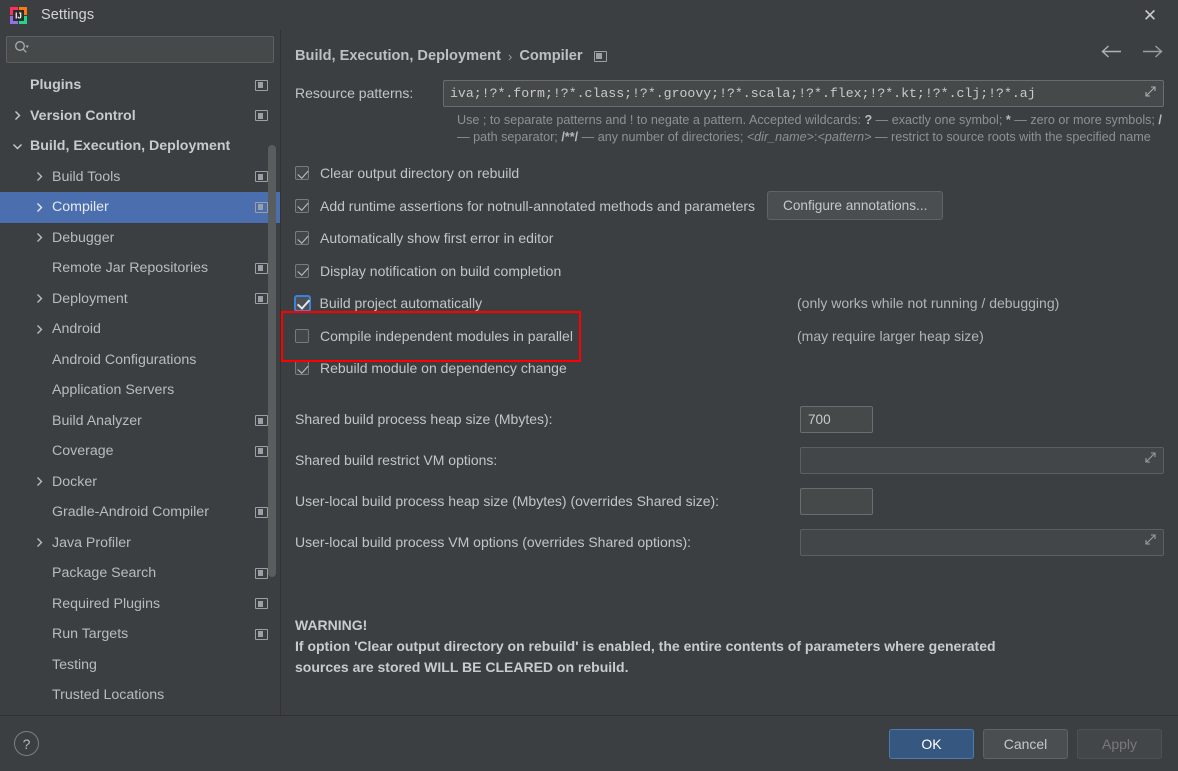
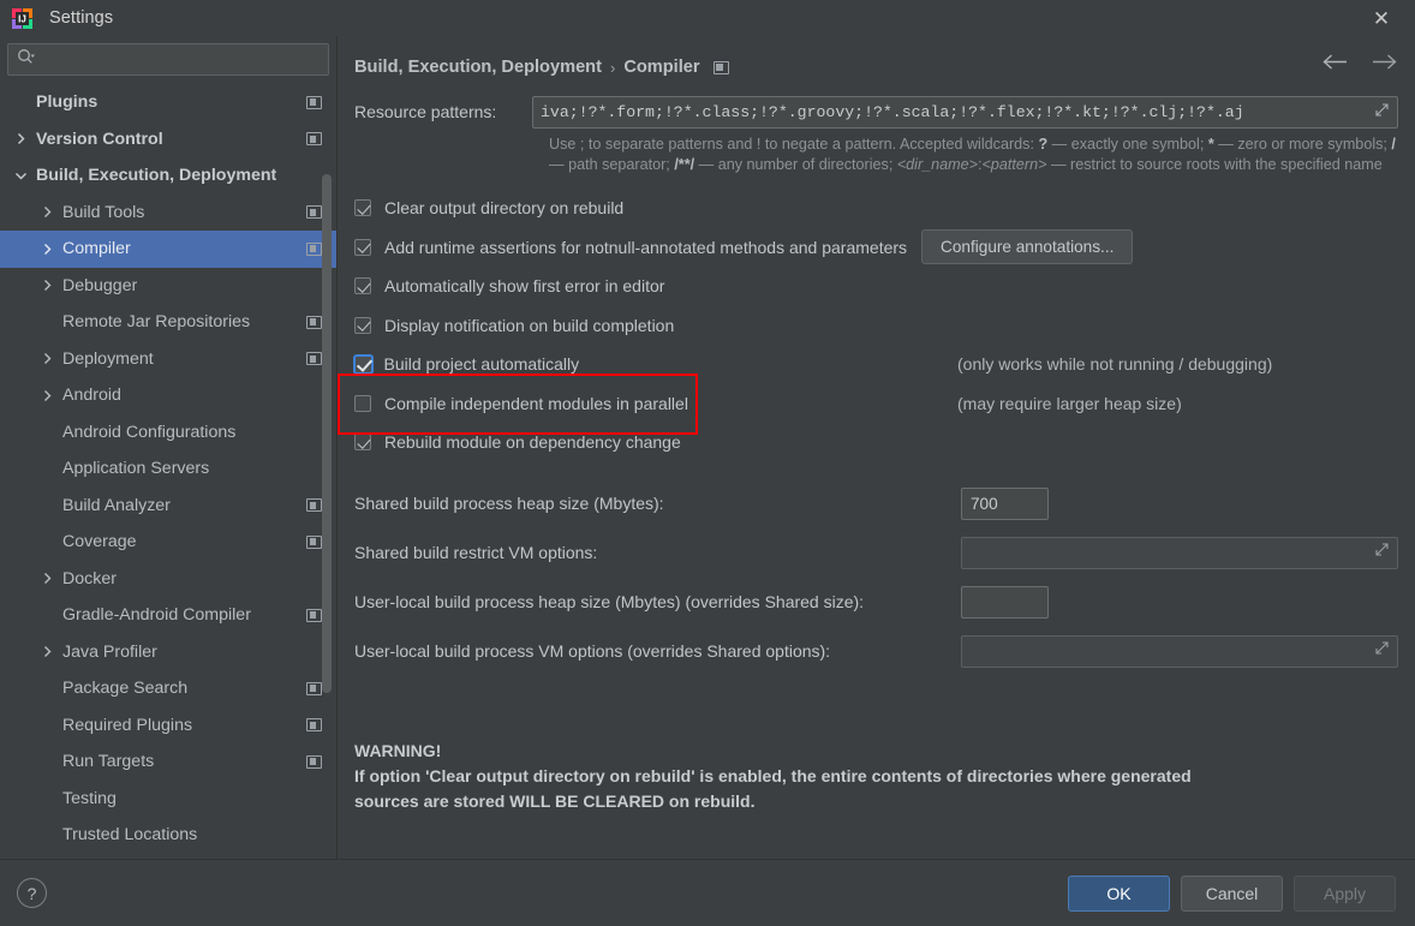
  IJ
  Settings
  ✕
  Plugins
  Version Control
  Build, Execution, Deployment
  Build Tools
  Compiler
  Debugger
  Remote Jar Repositories
  Deployment
  Android
  Android Configurations
  Application Servers
  Build Analyzer
  Coverage
  Docker
  Gradle-Android Compiler
  Java Profiler
  Package Search
  Required Plugins
  Run Targets
  Testing
  Trusted Locations
  Build, Execution, Deployment
  ›
  Compiler
  Resource patterns:
  iva;!?*.form;!?*.class;!?*.groovy;!?*.scala;!?*.flex;!?*.kt;!?*.clj;!?*.aj
  Use ; to separate patterns and ! to negate a pattern. Accepted wildcards: ? — exactly one symbol; * — zero or more symbols; / — path separator; /**/ — any number of directories; <dir_name>:<pattern> — restrict to source roots with the specified name
  Clear output directory on rebuild
  Add runtime assertions for notnull-annotated methods and parameters
  Configure annotations...
  Automatically show first error in editor
  Display notification on build completion
  Build project automatically
  (only works while not running / debugging)
  Compile independent modules in parallel
  (may require larger heap size)
  Rebuild module on dependency change
  Shared build process heap size (Mbytes):
  700
  Shared build restrict VM options:
  User-local build process heap size (Mbytes) (overrides Shared size):
  User-local build process VM options (overrides Shared options):
  WARNING!
- If option 'Clear output directory on rebuild' is enabled, the entire contents of parameters where generated
+ If option 'Clear output directory on rebuild' is enabled, the entire contents of directories where generated
  sources are stored WILL BE CLEARED on rebuild.
  ?
  OK
  Cancel
  Apply
